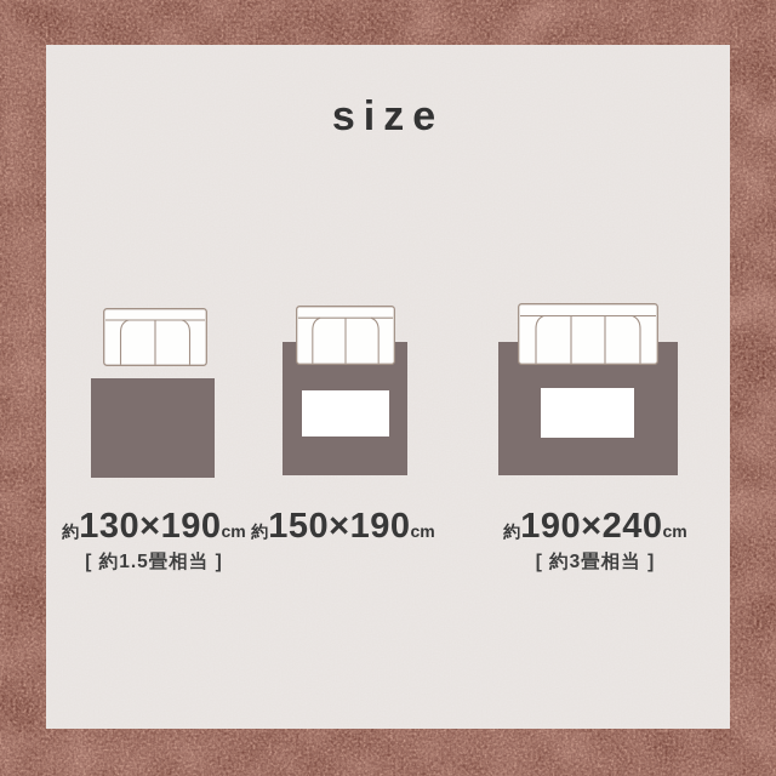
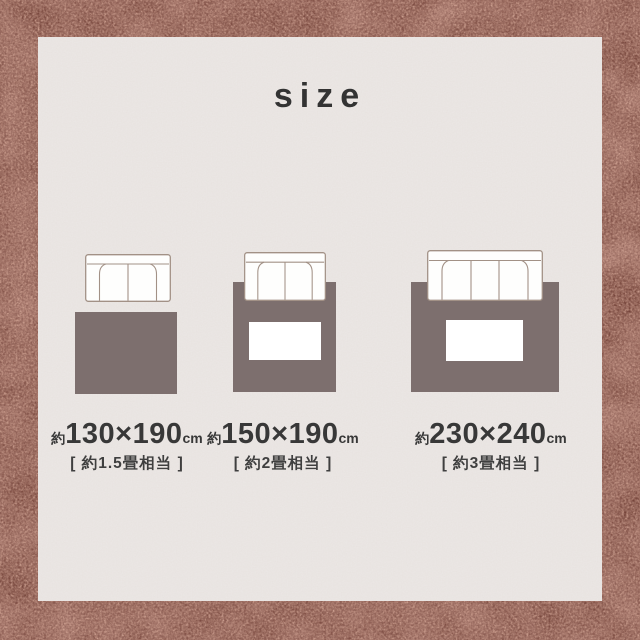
  size
  約130×190cm
  [ 約1.5畳相当 ]
  約150×190cm
+ [ 約2畳相当 ]
- 約190×240cm
+ 約230×240cm
  [ 約3畳相当 ]
